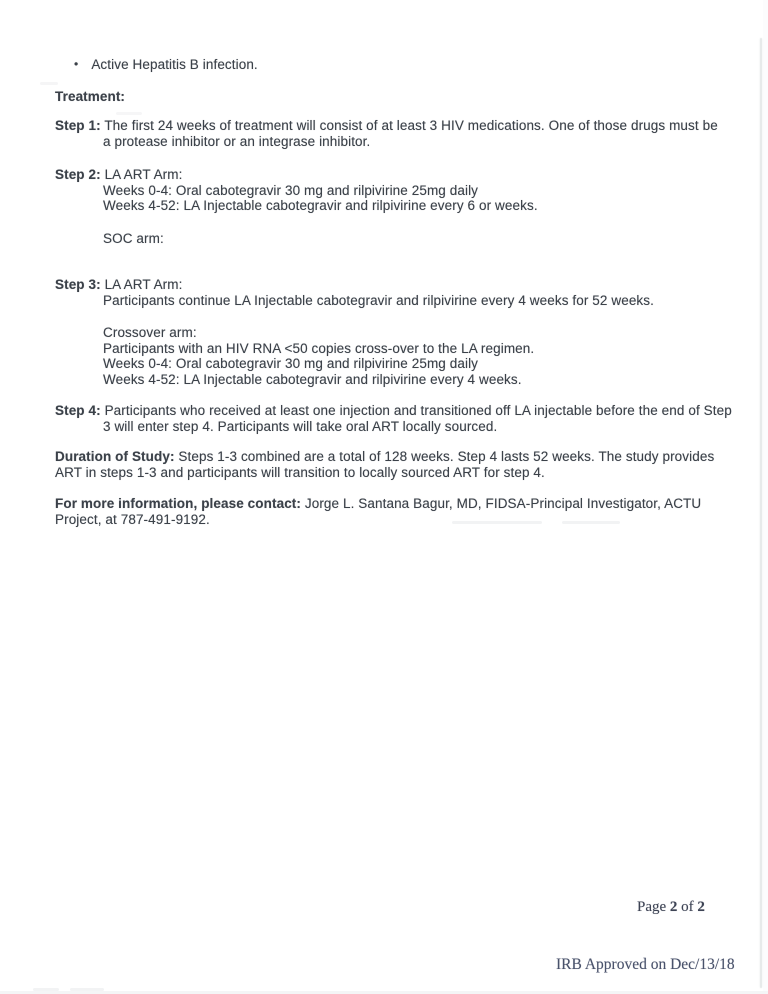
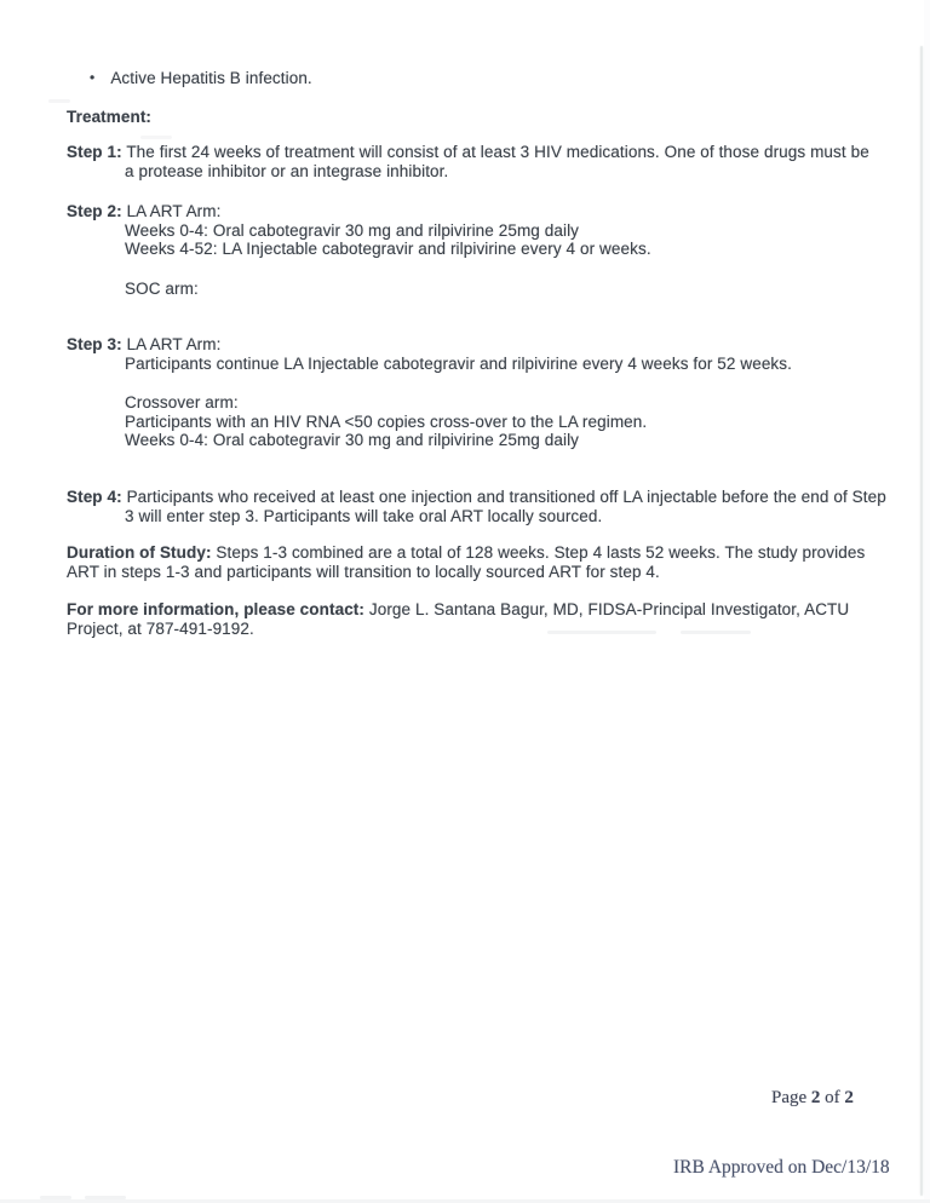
  •
  Active Hepatitis B infection.
  Treatment:
  Step 1: The first 24 weeks of treatment will consist of at least 3 HIV medications. One of those drugs must be a protease inhibitor or an integrase inhibitor.
  Step 2: LA ART Arm:
  Weeks 0-4: Oral cabotegravir 30 mg and rilpivirine 25mg daily
- Weeks 4-52: LA Injectable cabotegravir and rilpivirine every 6 or weeks.
+ Weeks 4-52: LA Injectable cabotegravir and rilpivirine every 4 or weeks.
  SOC arm:
  Step 3: LA ART Arm:
  Participants continue LA Injectable cabotegravir and rilpivirine every 4 weeks for 52 weeks.
  Crossover arm:
  Participants with an HIV RNA <50 copies cross-over to the LA regimen.
  Weeks 0-4: Oral cabotegravir 30 mg and rilpivirine 25mg daily
- Weeks 4-52: LA Injectable cabotegravir and rilpivirine every 4 weeks.
- Step 4: Participants who received at least one injection and transitioned off LA injectable before the end of Step 3 will enter step 4. Participants will take oral ART locally sourced.
+ Step 4: Participants who received at least one injection and transitioned off LA injectable before the end of Step 3 will enter step 3. Participants will take oral ART locally sourced.
  Duration of Study: Steps 1-3 combined are a total of 128 weeks. Step 4 lasts 52 weeks. The study provides ART in steps 1-3 and participants will transition to locally sourced ART for step 4.
  For more information, please contact: Jorge L. Santana Bagur, MD, FIDSA-Principal Investigator, ACTU Project, at 787-491-9192.
  Page 2 of 2
  IRB Approved on Dec/13/18
